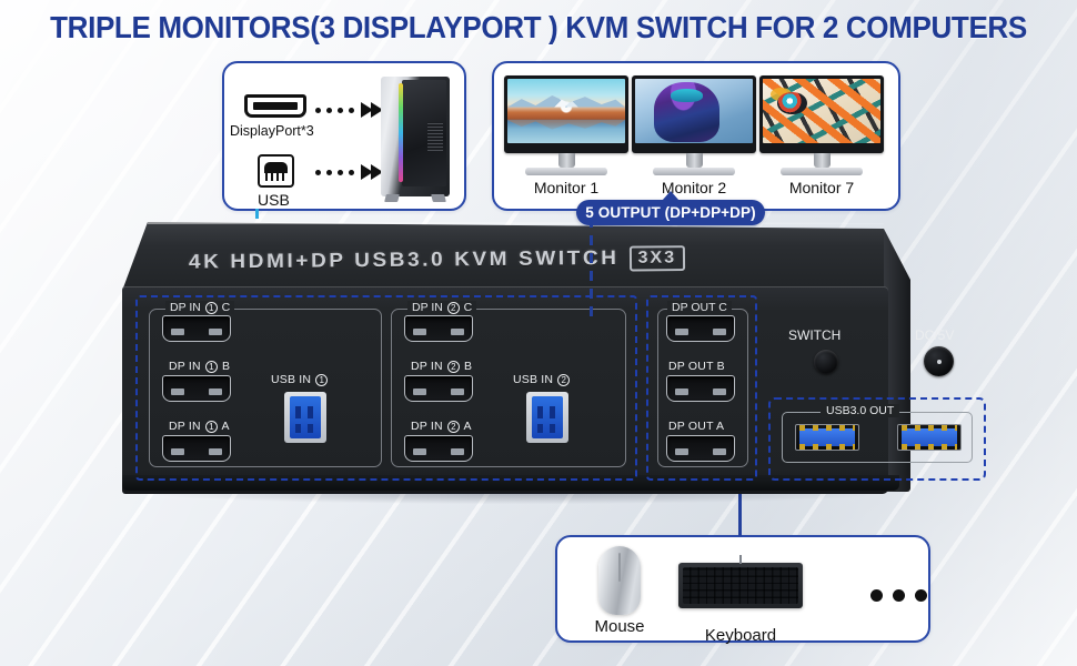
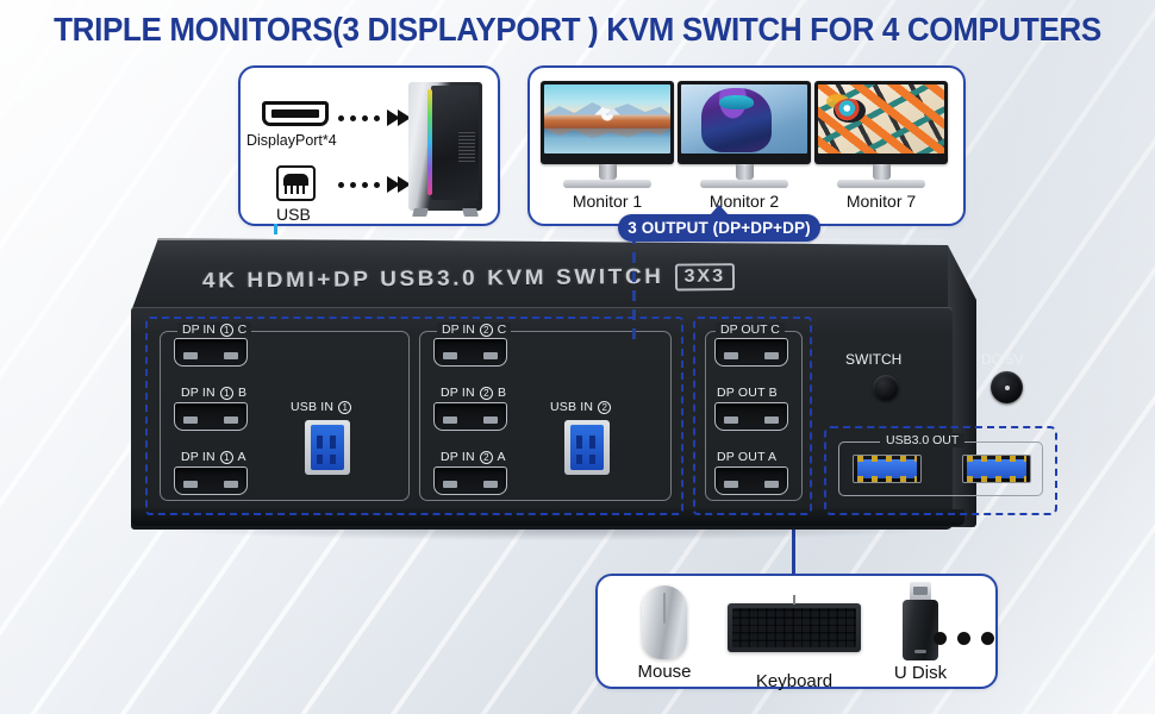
- TRIPLE MONITORS(3 DISPLAYPORT ) KVM SWITCH FOR 2 COMPUTERS
+ TRIPLE MONITORS(3 DISPLAYPORT ) KVM SWITCH FOR 4 COMPUTERS
- DisplayPort*3
+ DisplayPort*4
  USB
  Monitor 1
  Monitor 2
  Monitor 7
- 5 OUTPUT (DP+DP+DP)
+ 3 OUTPUT (DP+DP+DP)
  4K HDMI+DP USB3.0 KVM SWITH
  3X3
  DP IN 1 C
  DP IN 1 B
  DP IN 1 A
  USB IN 1
  DP IN 2 C
  DP IN 2 B
  DP IN 2 A
  USB IN 2
  DP OUT C
  DP OUT B
  DP OUT A
  SWITCH
  USB3.0 OUT
  Mouse
  Keyboard
+ U Disk
